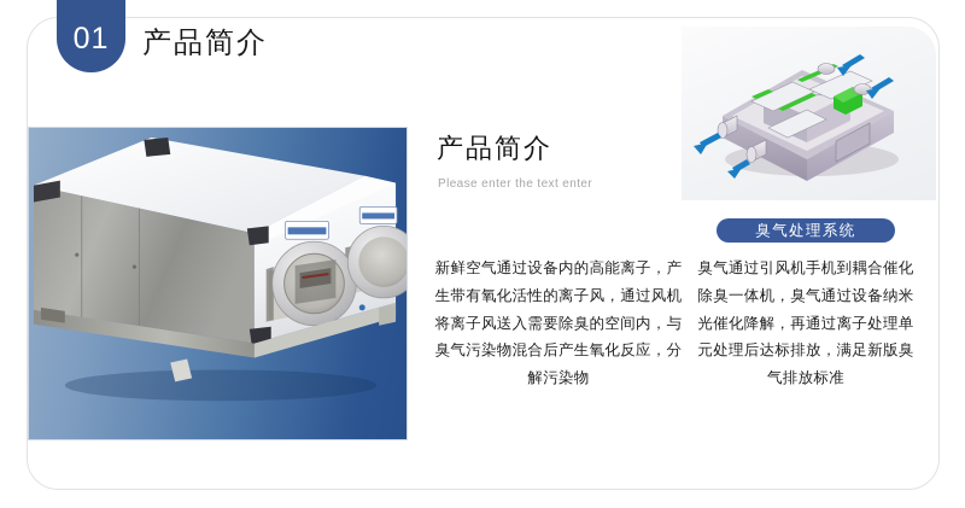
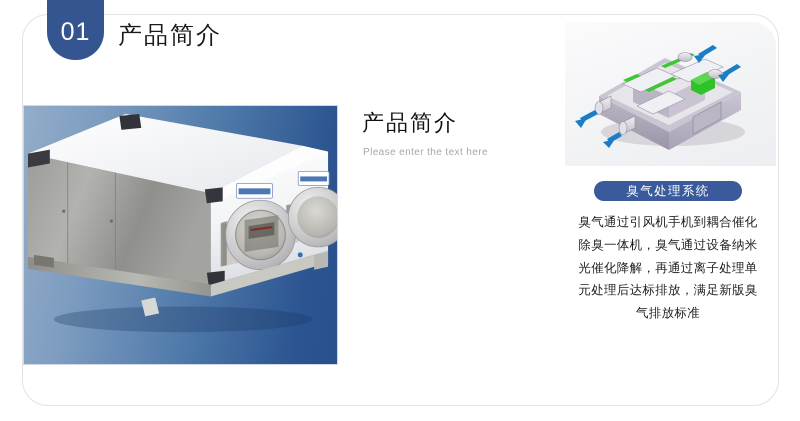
  01
  产品简介
  产品简介
- Please enter the text enter
+ Please enter the text here
  臭气处理系统
- 新鲜空气通过设备内的高能离子，产生带有氧化活性的离子风，通过风机将离子风送入需要除臭的空间内，与臭气污染物混合后产生氧化反应，分解污染物
  臭气通过引风机手机到耦合催化除臭一体机，臭气通过设备纳米光催化降解，再通过离子处理单元处理后达标排放，满足新版臭气排放标准
